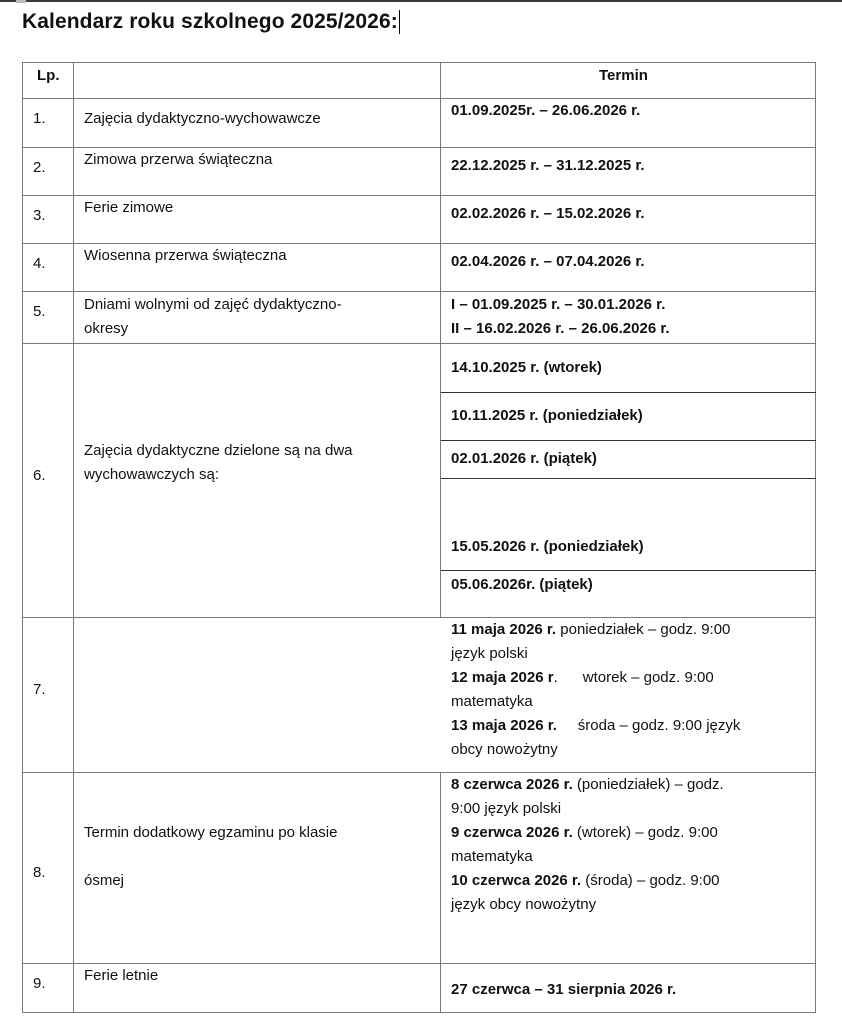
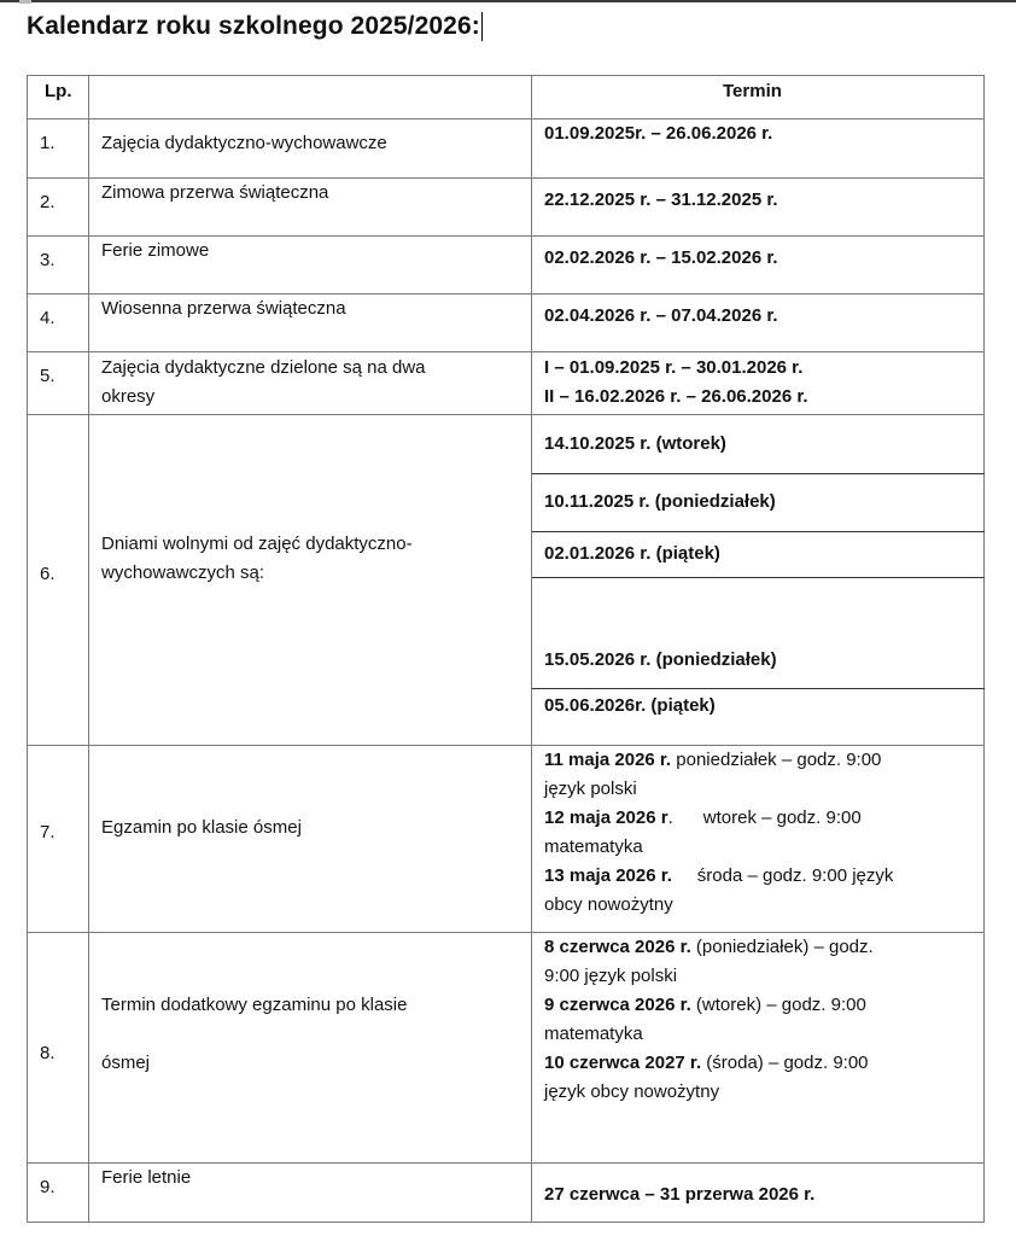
  Kalendarz roku szkolnego 2025/2026:
  Lp.
  Termin
  1.
  Zajęcia dydaktyczno-wychowawcze
  01.09.2025r. – 26.06.2026 r.
  2.
  Zimowa przerwa świąteczna
  22.12.2025 r. – 31.12.2025 r.
  3.
  Ferie zimowe
  02.02.2026 r. – 15.02.2026 r.
  4.
  Wiosenna przerwa świąteczna
  02.04.2026 r. – 07.04.2026 r.
  5.
- Dniami wolnymi od zajęć dydaktyczno-
+ Zajęcia dydaktyczne dzielone są na dwa
  okresy
  I – 01.09.2025 r. – 30.01.2026 r.
  II – 16.02.2026 r. – 26.06.2026 r.
  6.
- Zajęcia dydaktyczne dzielone są na dwa
+ Dniami wolnymi od zajęć dydaktyczno-
  wychowawczych są:
  14.10.2025 r. (wtorek)
  10.11.2025 r. (poniedziałek)
  02.01.2026 r. (piątek)
  15.05.2026 r. (poniedziałek)
  05.06.2026r. (piątek)
  7.
+ Egzamin po klasie ósmej
  11 maja 2026 r. poniedziałek – godz. 9:00
  język polski
  12 maja 2026 r. wtorek – godz. 9:00
  matematyka
  13 maja 2026 r. środa – godz. 9:00 język
  obcy nowożytny
  8.
  Termin dodatkowy egzaminu po klasie
  ósmej
  8 czerwca 2026 r. (poniedziałek) – godz.
  9:00 język polski
  9 czerwca 2026 r. (wtorek) – godz. 9:00
  matematyka
- 10 czerwca 2026 r. (środa) – godz. 9:00
+ 10 czerwca 2027 r. (środa) – godz. 9:00
  język obcy nowożytny
  9.
  Ferie letnie
- 27 czerwca – 31 sierpnia 2026 r.
+ 27 czerwca – 31 przerwa 2026 r.
